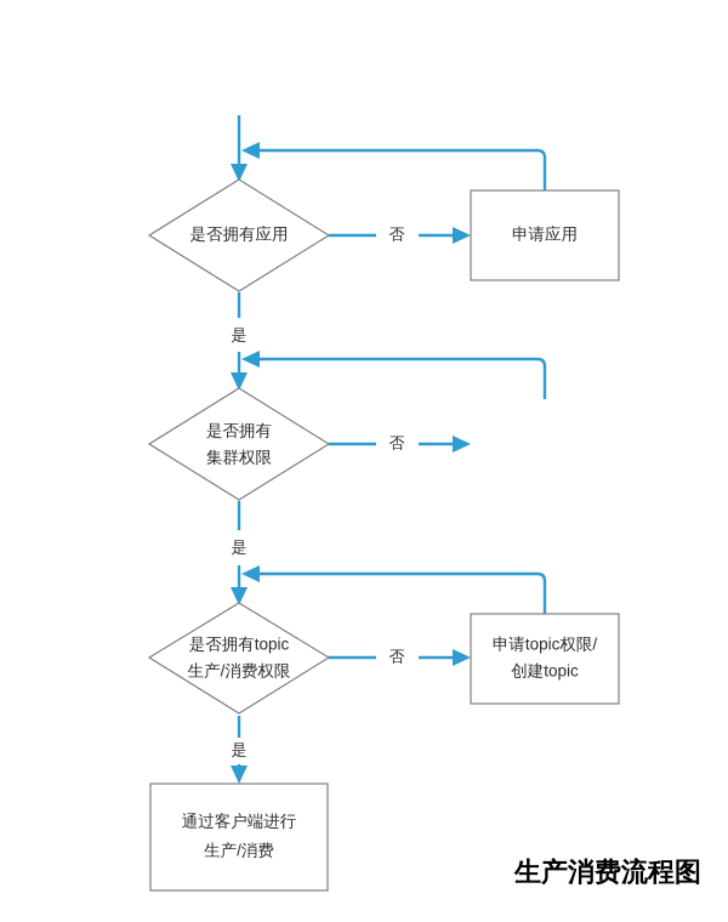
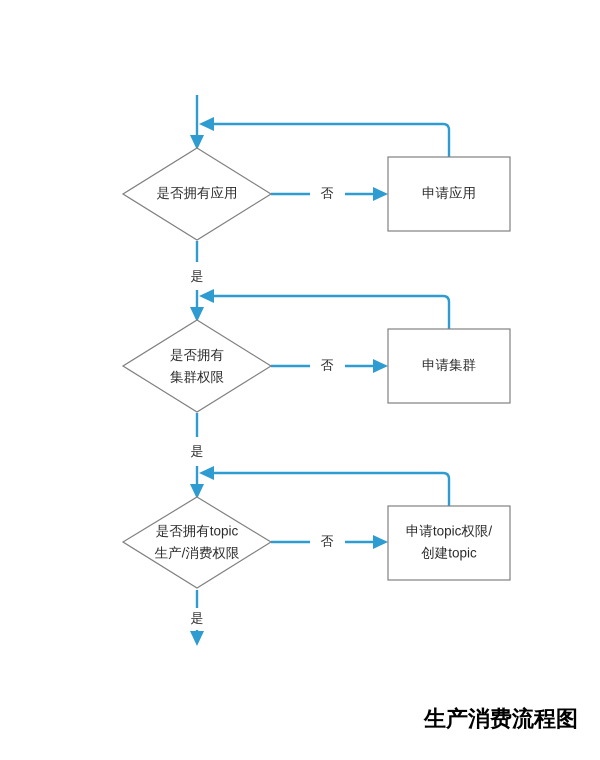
  否
  是
  否
  是
  否
  是
  是否拥有应用
  申请应用
  是否拥有
  集群权限
+ 申请集群
  是否拥有topic
  生产/消费权限
  申请topic权限/
  创建topic
- 通过客户端进行
- 生产/消费
  生产消费流程图
